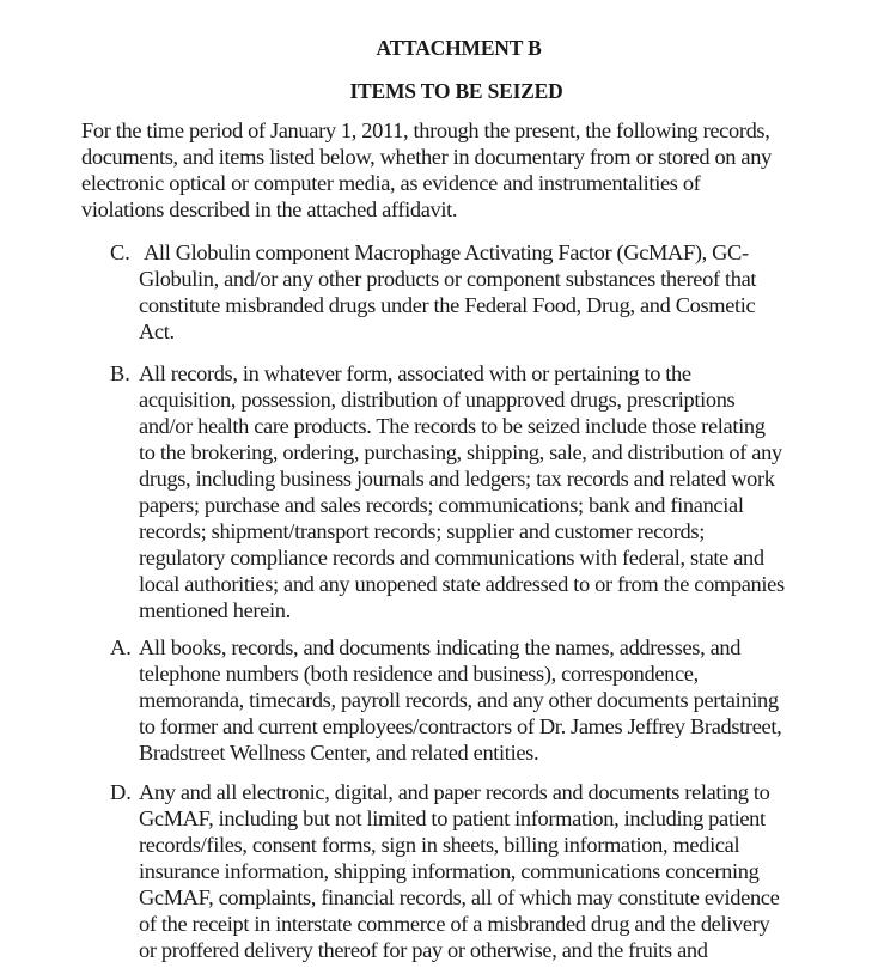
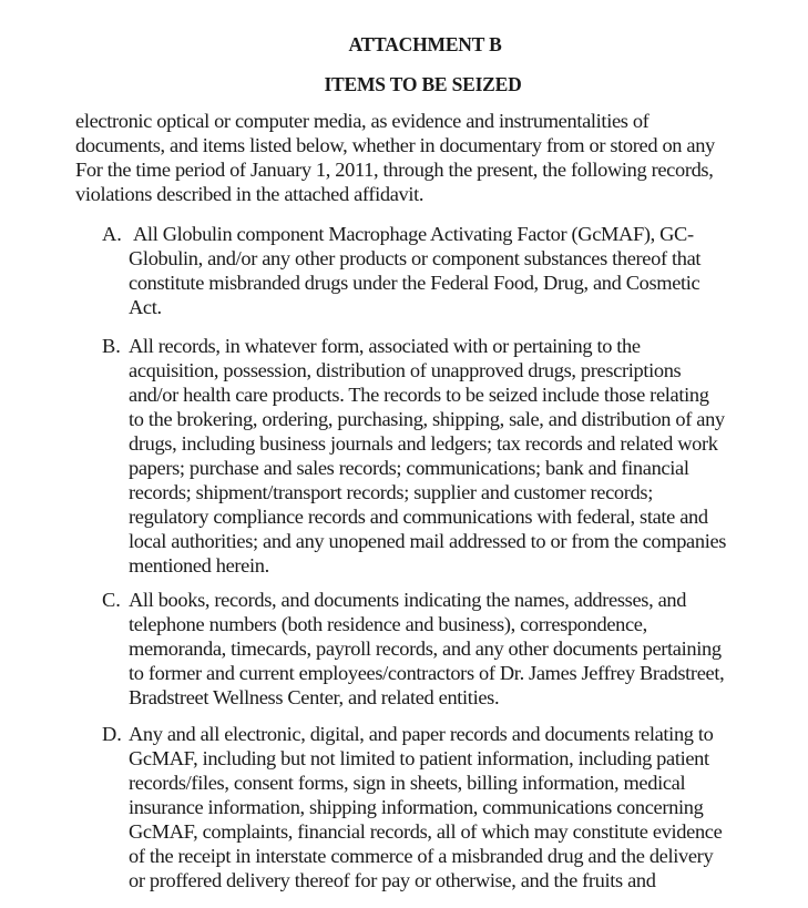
  ATTACHMENT B
  ITEMS TO BE SEIZED
- For the time period of January 1, 2011, through the present, the following records,
+ electronic optical or computer media, as evidence and instrumentalities of
  documents, and items listed below, whether in documentary from or stored on any
- electronic optical or computer media, as evidence and instrumentalities of
+ For the time period of January 1, 2011, through the present, the following records,
  violations described in the attached affidavit.
- C.
+ A.
  All Globulin component Macrophage Activating Factor (GcMAF), GC-
  Globulin, and/or any other products or component substances thereof that
  constitute misbranded drugs under the Federal Food, Drug, and Cosmetic
  Act.
  B.
  All records, in whatever form, associated with or pertaining to the
  acquisition, possession, distribution of unapproved drugs, prescriptions
  and/or health care products. The records to be seized include those relating
  to the brokering, ordering, purchasing, shipping, sale, and distribution of any
  drugs, including business journals and ledgers; tax records and related work
  papers; purchase and sales records; communications; bank and financial
  records; shipment/transport records; supplier and customer records;
  regulatory compliance records and communications with federal, state and
- local authorities; and any unopened state addressed to or from the companies
+ local authorities; and any unopened mail addressed to or from the companies
  mentioned herein.
- A.
+ C.
  All books, records, and documents indicating the names, addresses, and
  telephone numbers (both residence and business), correspondence,
  memoranda, timecards, payroll records, and any other documents pertaining
  to former and current employees/contractors of Dr. James Jeffrey Bradstreet,
  Bradstreet Wellness Center, and related entities.
  D.
  Any and all electronic, digital, and paper records and documents relating to
  GcMAF, including but not limited to patient information, including patient
  records/files, consent forms, sign in sheets, billing information, medical
  insurance information, shipping information, communications concerning
  GcMAF, complaints, financial records, all of which may constitute evidence
  of the receipt in interstate commerce of a misbranded drug and the delivery
  or proffered delivery thereof for pay or otherwise, and the fruits and
